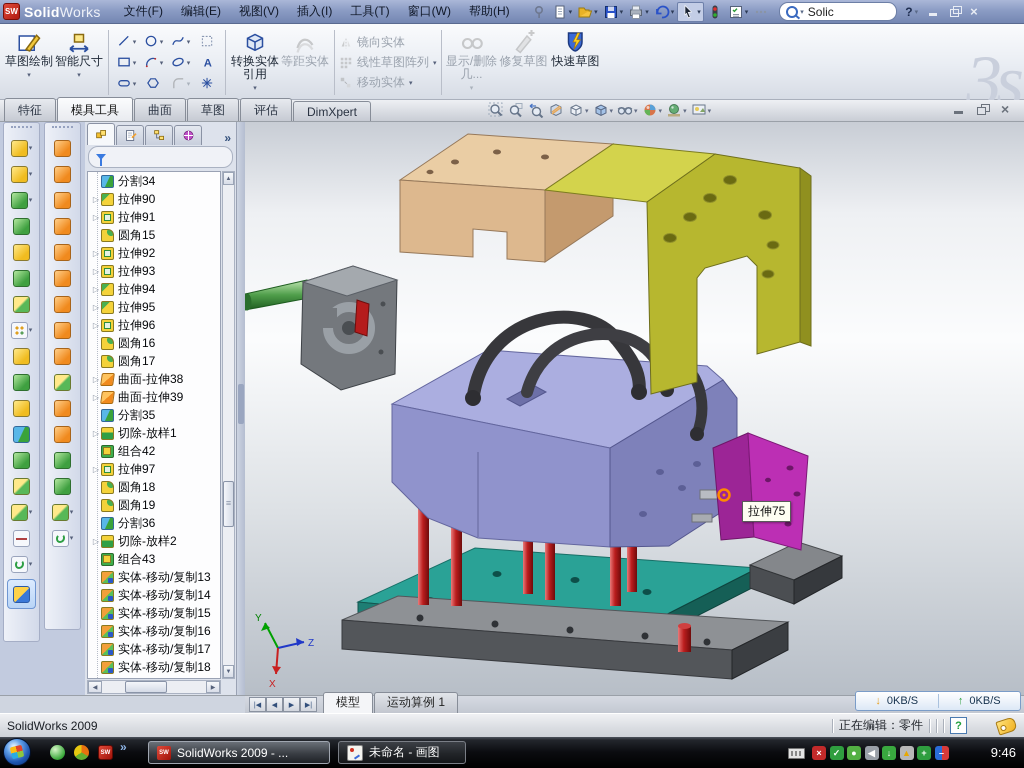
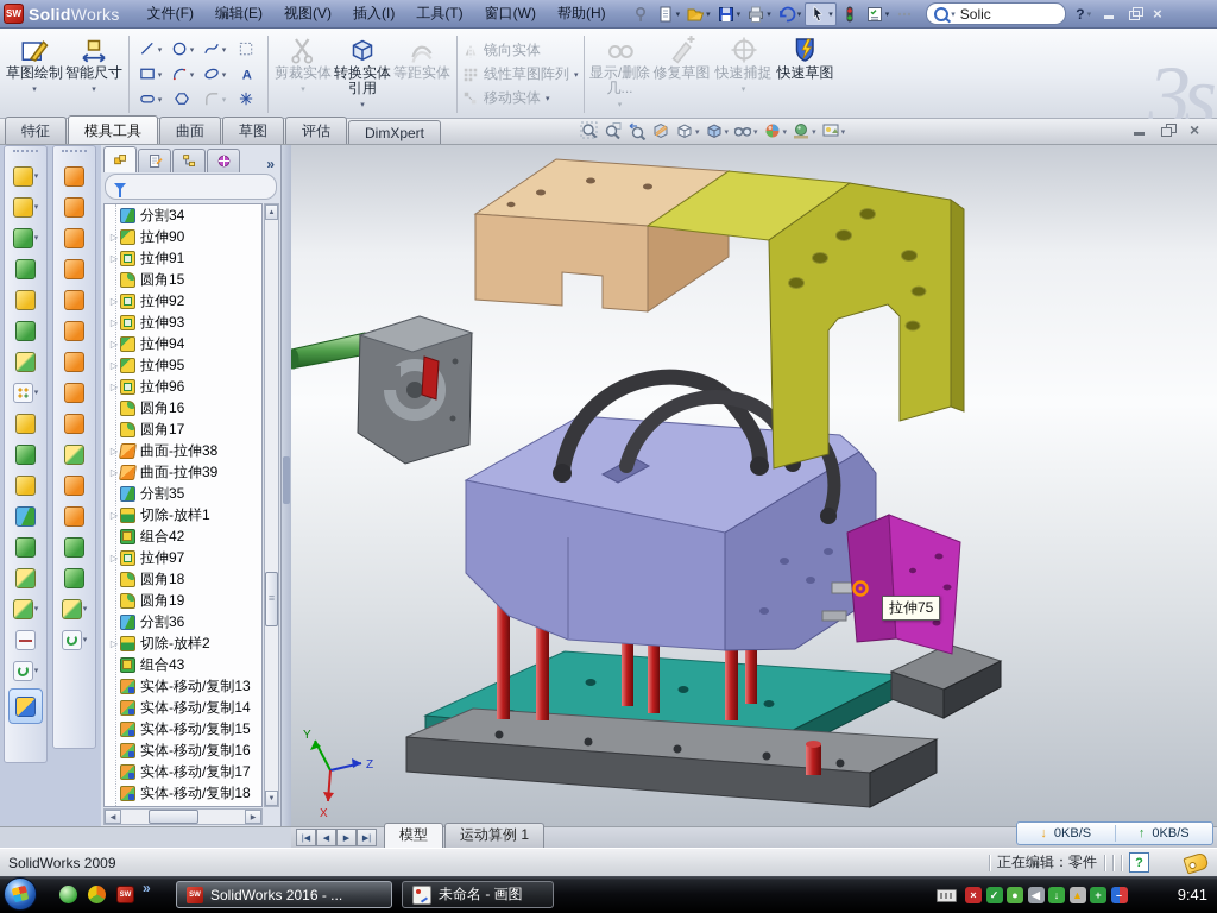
  SW
  SolidWorks
  文件(F)
  编辑(E)
  视图(V)
  插入(I)
  工具(T)
  窗口(W)
  帮助(H)
  Solic
  ?
  ×
  草图绘制
  智能尺寸
  A
+ 剪裁实体
  转换实体引用
  等距实体
  镜向实体
  线性草图阵列
  移动实体
  显示/删除几...
  修复草图
+ 快速捕捉
  快速草图
  3s
  特征
  模具工具
  曲面
  草图
  评估
  DimXpert
  ×
  »
  分割34
  拉伸90
  拉伸91
  圆角15
  拉伸92
  拉伸93
  拉伸94
  拉伸95
  拉伸96
  圆角16
  圆角17
  曲面-拉伸38
  曲面-拉伸39
  分割35
  切除-放样1
  组合42
  拉伸97
  圆角18
  圆角19
  分割36
  切除-放样2
  组合43
  实体-移动/复制13
  实体-移动/复制14
  实体-移动/复制15
  实体-移动/复制16
  实体-移动/复制17
  实体-移动/复制18
  Y
  Z
  X
  拉伸75
  模型
  运动算例 1
  SolidWorks 2009
  正在编辑：零件
  ?
  ↓
  0KB/S
  ↑
  0KB/S
  »
- SolidWorks 2009 - ...
+ SolidWorks 2016 - ...
  未命名 - 画图
  ×
  ✓
  ●
  ◀
  ↓
  ▲
  +
  –
- 9:46
+ 9:41
